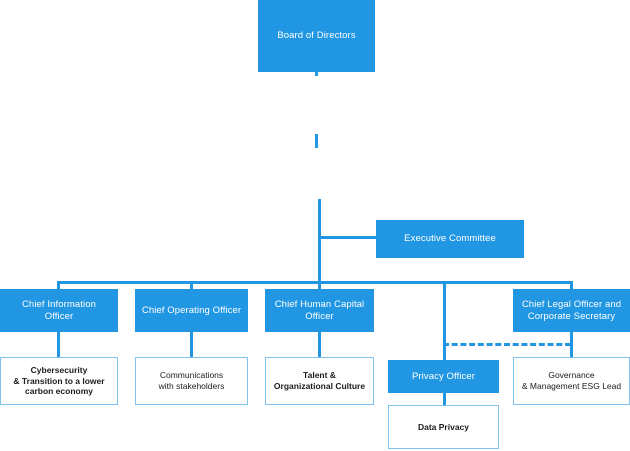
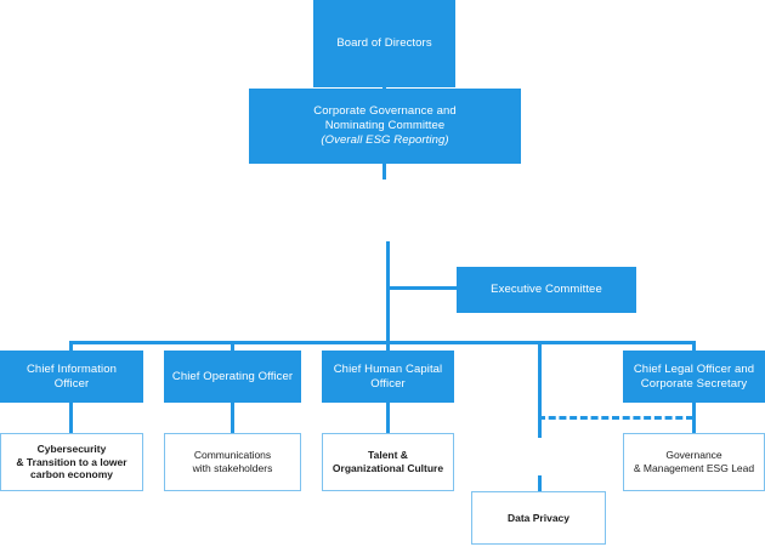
  Board of Directors
+ Corporate Governance and
+ Nominating Committee
+ (Overall ESG Reporting)
  Executive Committee
  Chief Information
  Officer
  Chief Operating Officer
  Chief Human Capital
  Officer
  Chief Legal Officer and
  Corporate Secretary
- Privacy Officer
  Cybersecurity
  & Transition to a lower
  carbon economy
  Communications
  with stakeholders
  Talent &
  Organizational Culture
  Data Privacy
  Governance
  & Management ESG Lead
